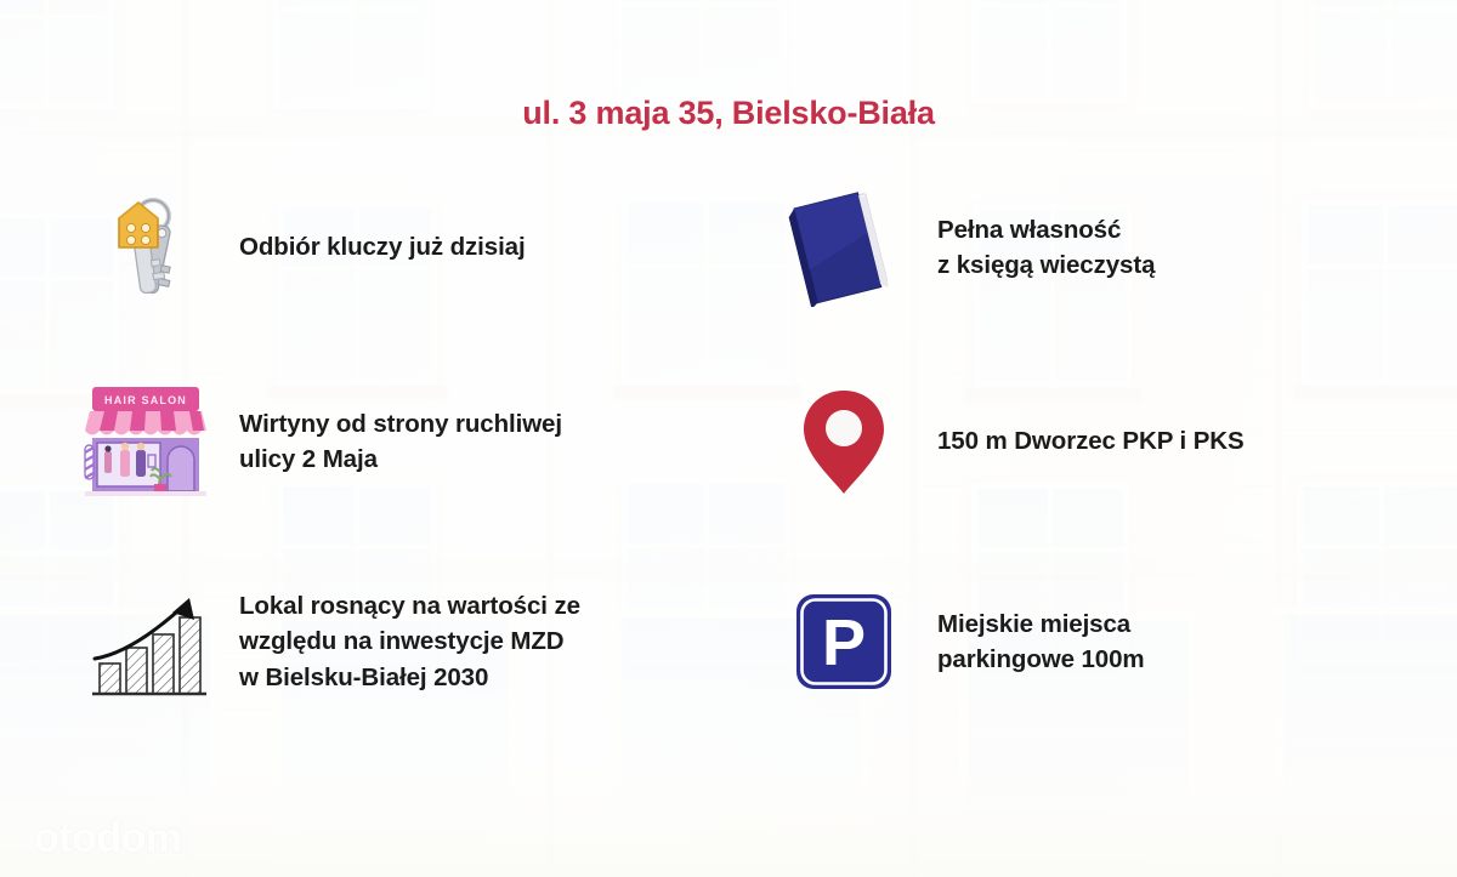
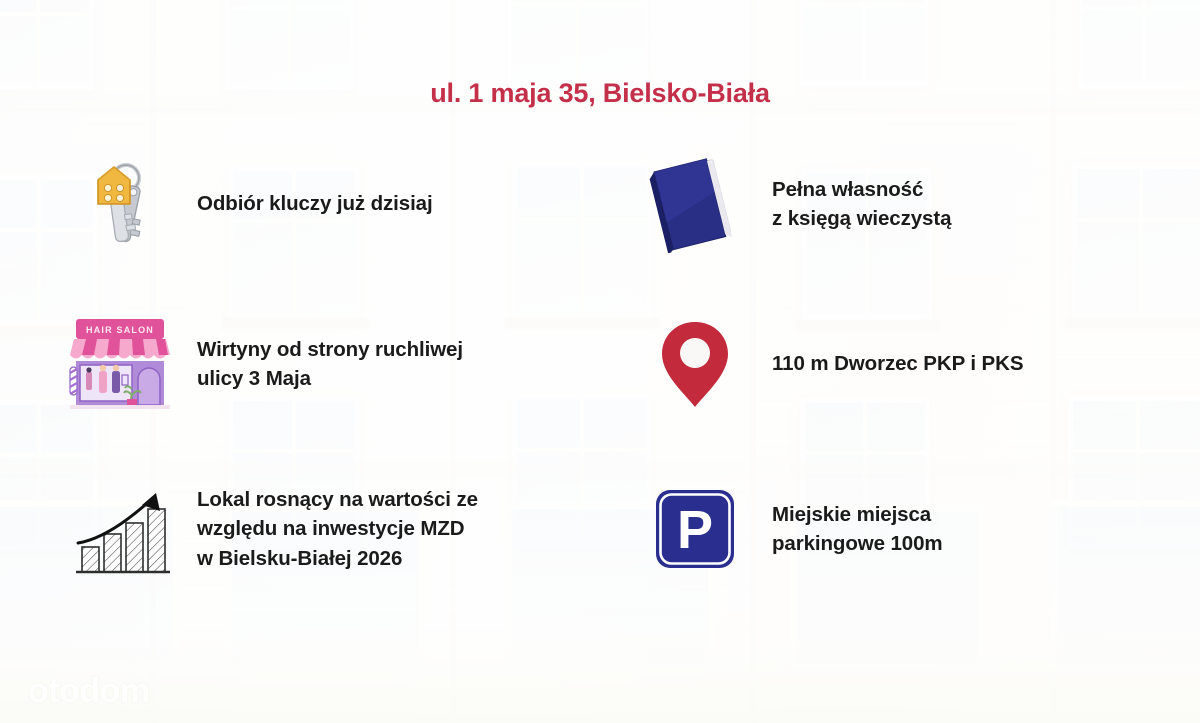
- ul. 3 maja 35, Bielsko-Biała
+ ul. 1 maja 35, Bielsko-Biała
  Odbiór kluczy już dzisiaj
  HAIR SALON
  Wirtyny od strony ruchliwej
- ulicy 2 Maja
+ ulicy 3 Maja
  Lokal rosnący na wartości ze
  względu na inwestycje MZD
- w Bielsku-Białej 2030
+ w Bielsku-Białej 2026
  Pełna własność
  z księgą wieczystą
- 150 m Dworzec PKP i PKS
+ 110 m Dworzec PKP i PKS
  P
  Miejskie miejsca
  parkingowe 100m
